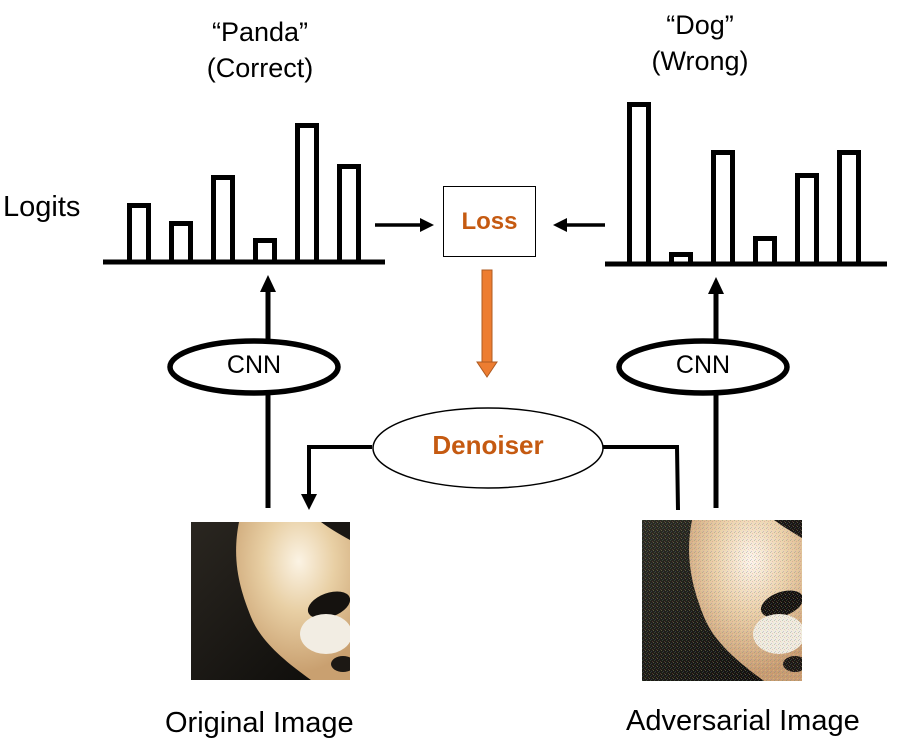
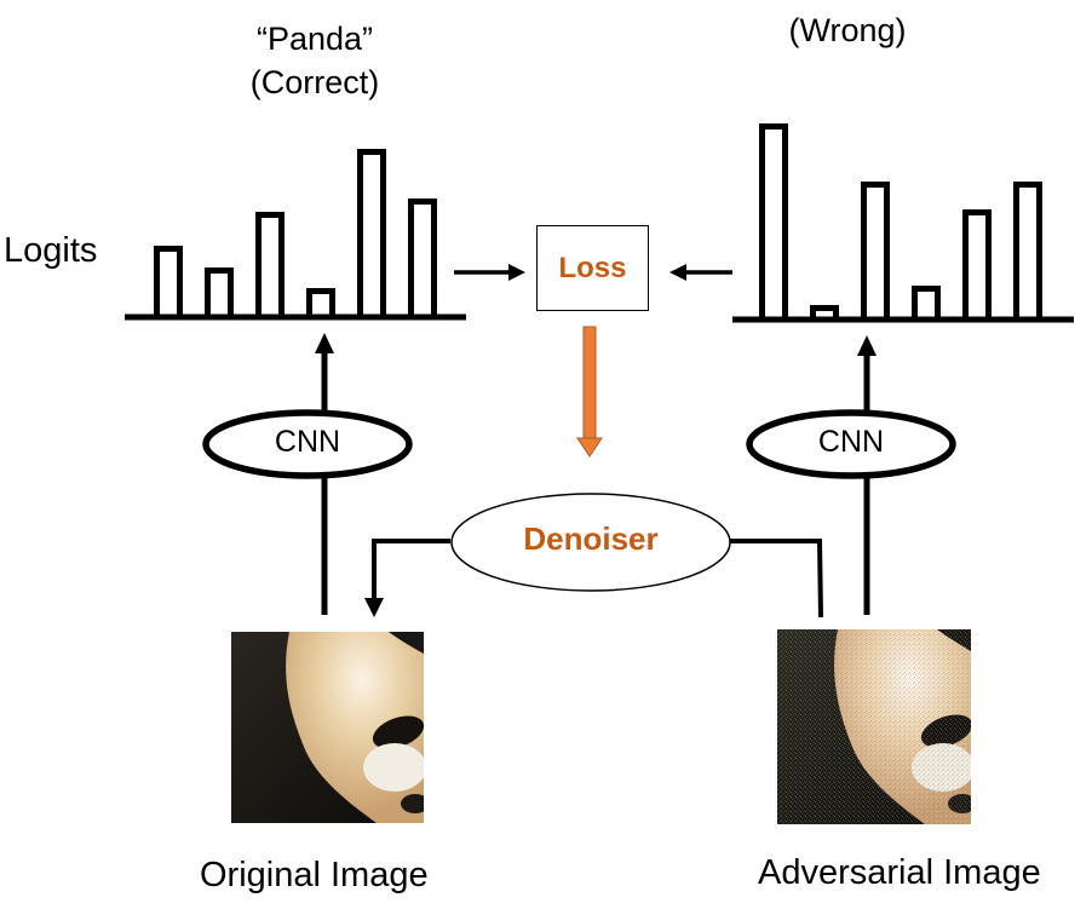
  “Panda”
  (Correct)
- “Dog”
  (Wrong)
  Logits
  Loss
  CNN
  CNN
  Denoiser
  Original Image
  Adversarial Image
